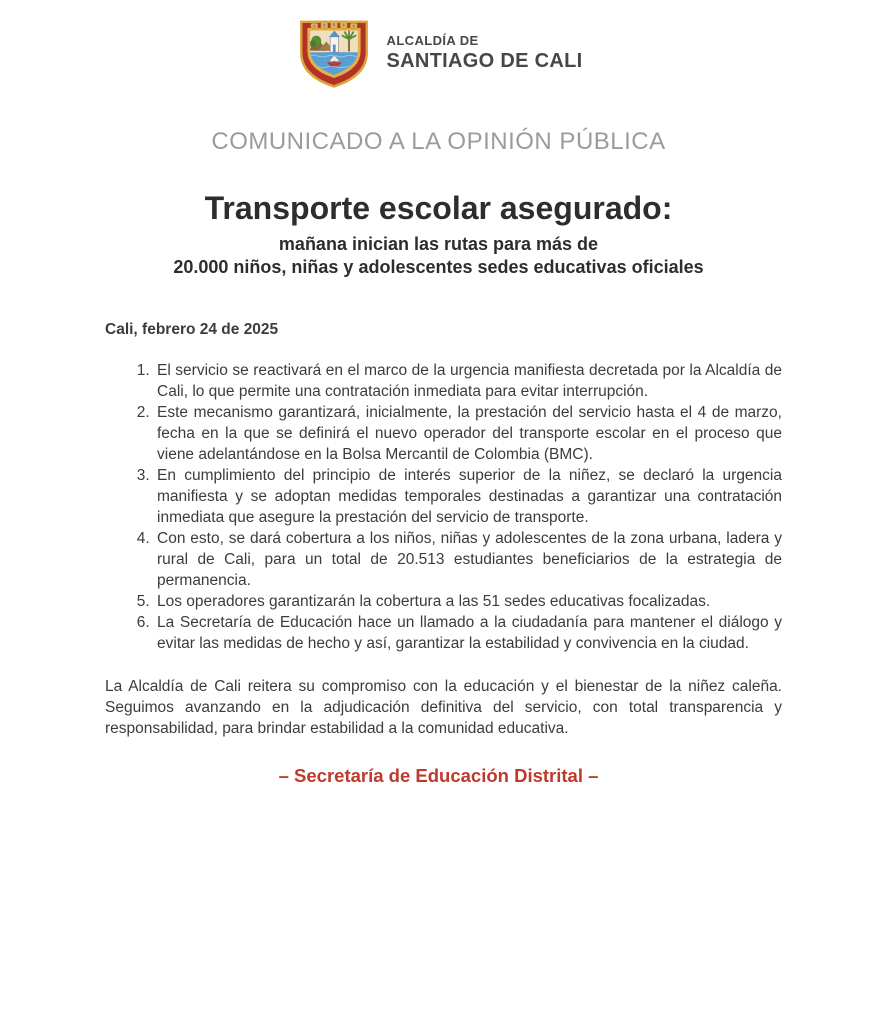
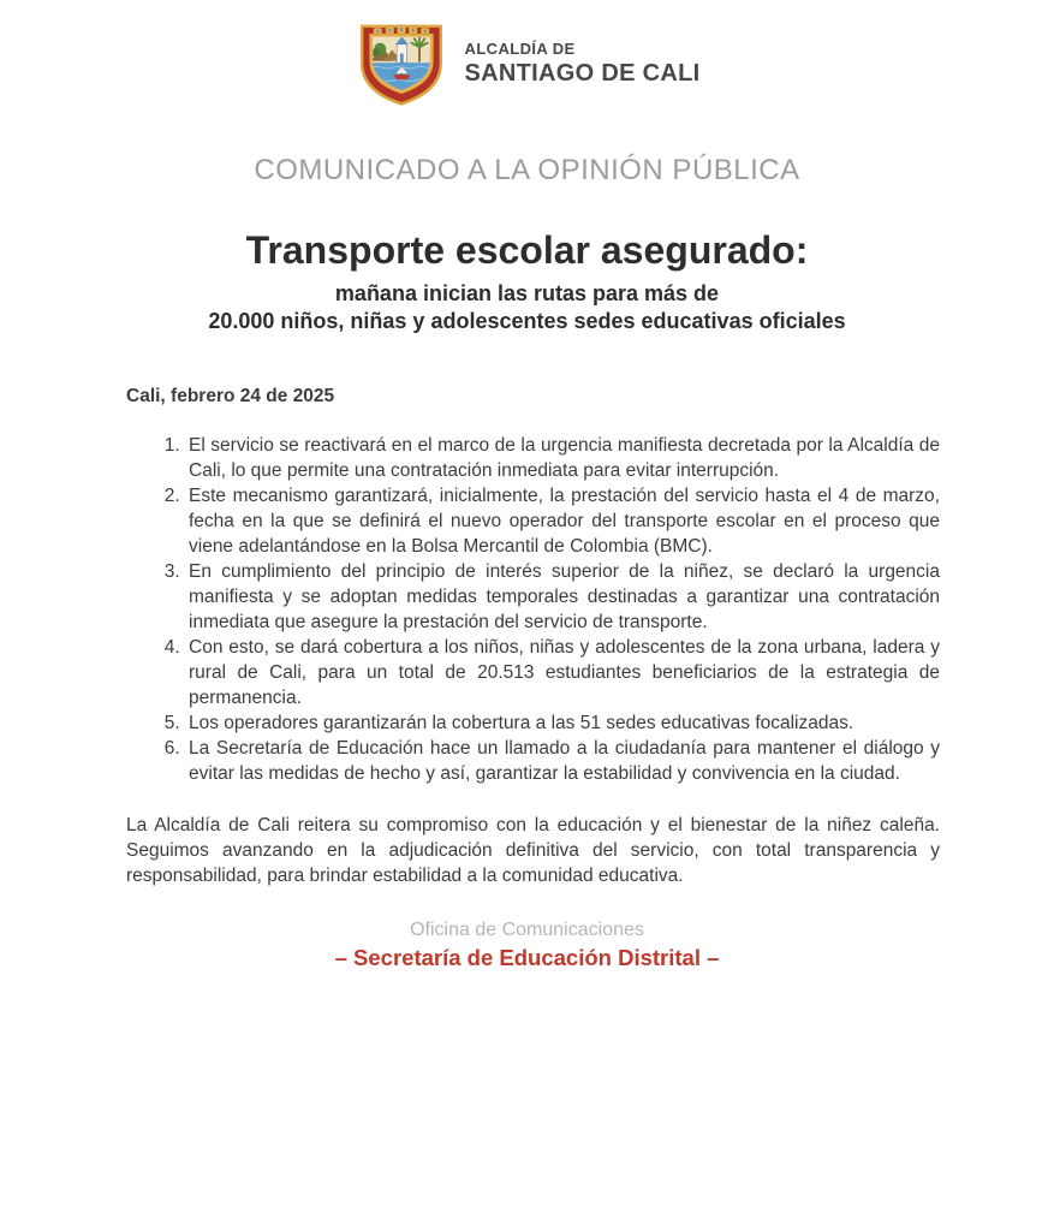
  ALCALDÍA DE
  SANTIAGO DE CALI
  COMUNICADO A LA OPINIÓN PÚBLICA
  Transporte escolar asegurado:
  mañana inician las rutas para más de
  20.000 niños, niñas y adolescentes sedes educativas oficiales
  Cali, febrero 24 de 2025
  El servicio se reactivará en el marco de la urgencia manifiesta decretada por la Alcaldía de Cali, lo que permite una contratación inmediata para evitar interrupción.
  Este mecanismo garantizará, inicialmente, la prestación del servicio hasta el 4 de marzo, fecha en la que se definirá el nuevo operador del transporte escolar en el proceso que viene adelantándose en la Bolsa Mercantil de Colombia (BMC).
  En cumplimiento del principio de interés superior de la niñez, se declaró la urgencia manifiesta y se adoptan medidas temporales destinadas a garantizar una contratación inmediata que asegure la prestación del servicio de transporte.
  Con esto, se dará cobertura a los niños, niñas y adolescentes de la zona urbana, ladera y rural de Cali, para un total de 20.513 estudiantes beneficiarios de la estrategia de permanencia.
  Los operadores garantizarán la cobertura a las 51 sedes educativas focalizadas.
  La Secretaría de Educación hace un llamado a la ciudadanía para mantener el diálogo y evitar las medidas de hecho y así, garantizar la estabilidad y convivencia en la ciudad.
  La Alcaldía de Cali reitera su compromiso con la educación y el bienestar de la niñez caleña. Seguimos avanzando en la adjudicación definitiva del servicio, con total transparencia y responsabilidad, para brindar estabilidad a la comunidad educativa.
+ Oficina de Comunicaciones
  – Secretaría de Educación Distrital –
